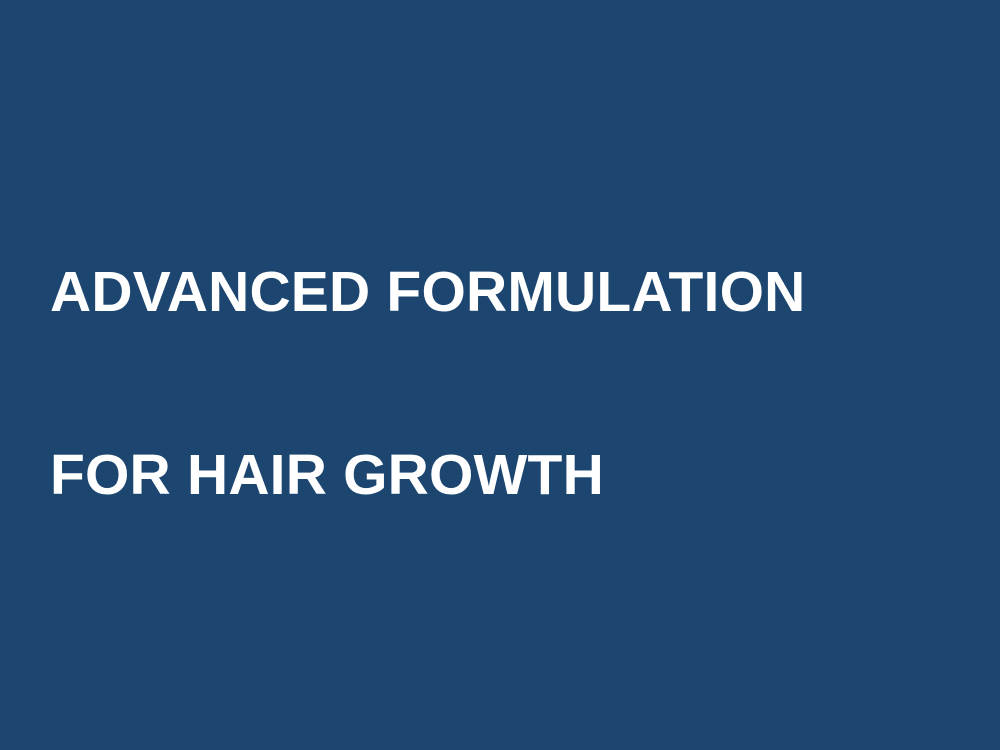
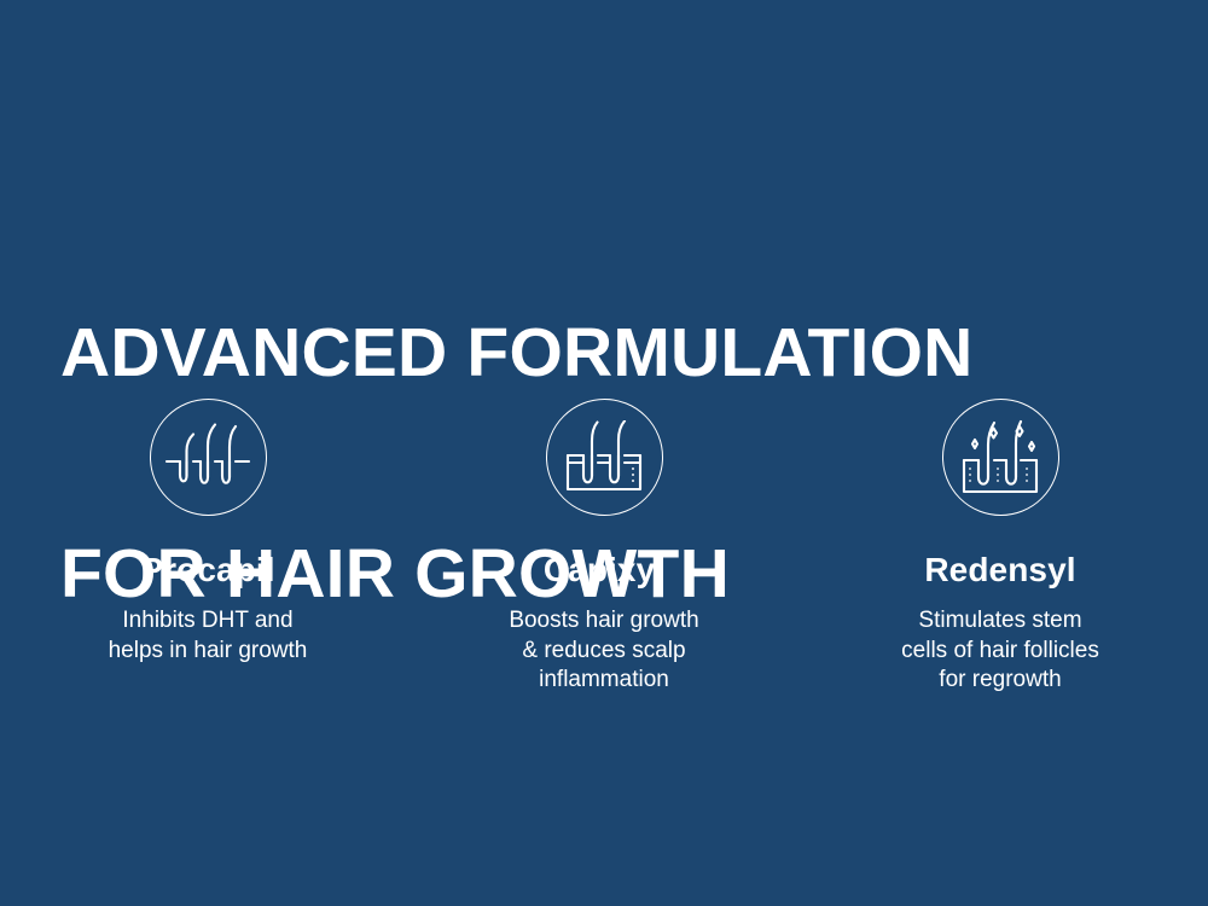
  ADVANCED FORMULATION
  FOR HAIR GROWTH
+ Procapil
+ Inhibits DHT and
+ helps in hair growth
+ Capixyl
+ Boosts hair growth
+ & reduces scalp
+ inflammation
+ Redensyl
+ Stimulates stem
+ cells of hair follicles
+ for regrowth
